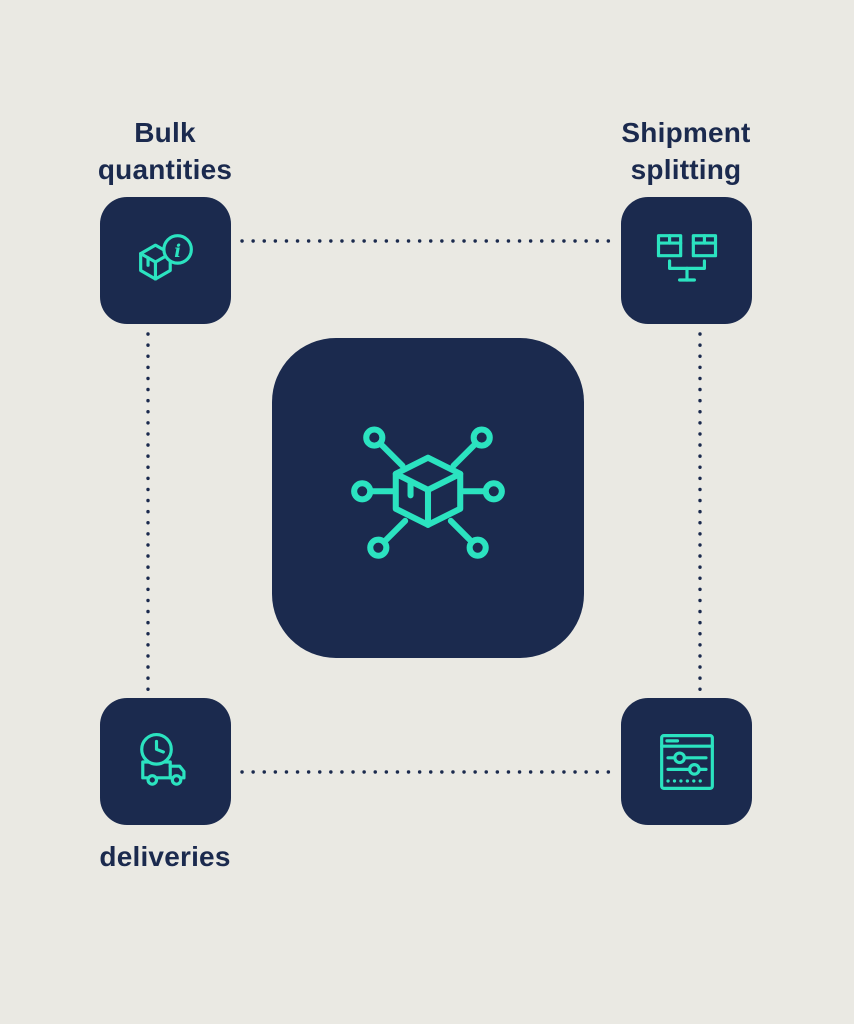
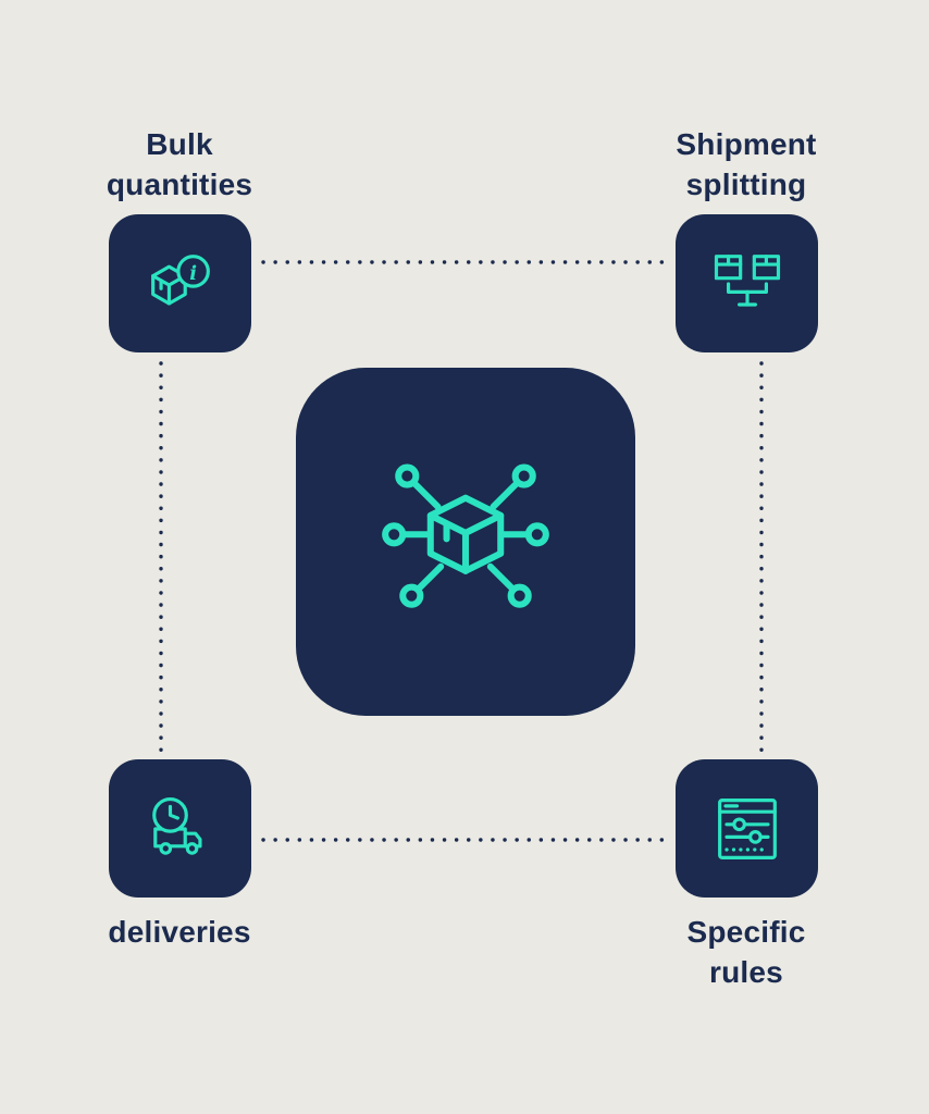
  Bulk
  quantities
  Shipment
  splitting
  deliveries
+ Specific
+ rules
  i
